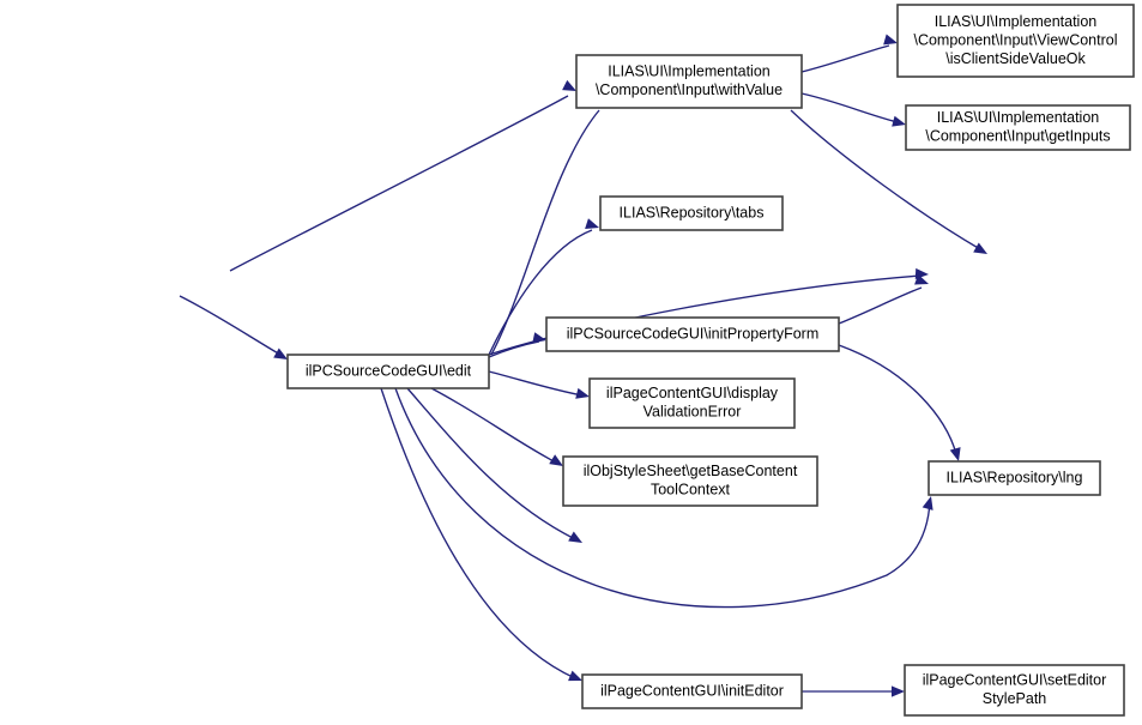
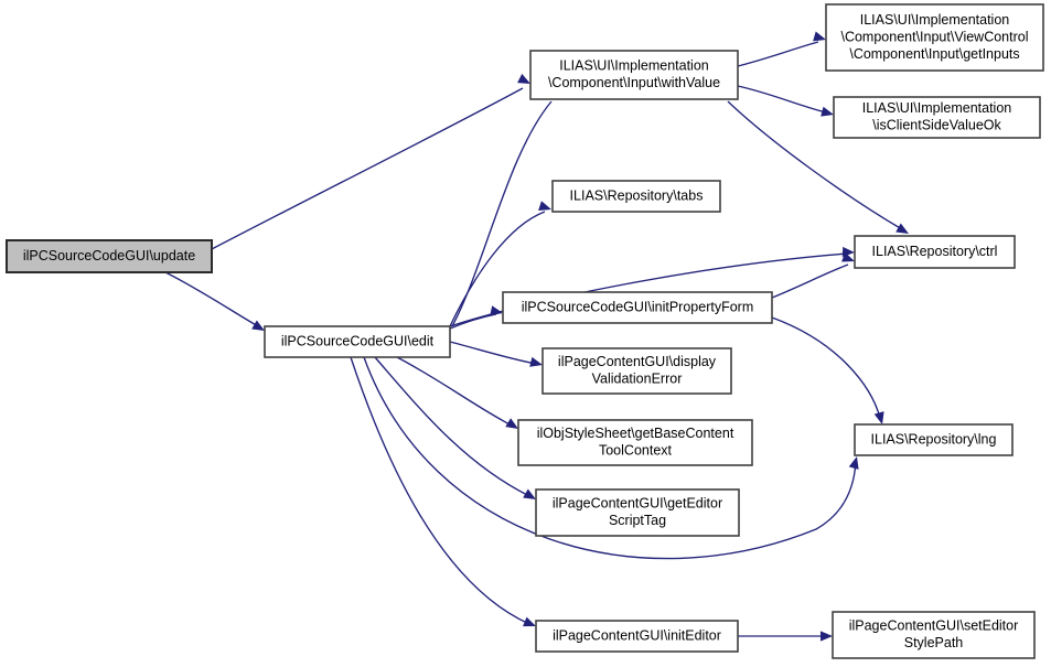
+ ilPCSourceCodeGUI\update
  ILIAS\UI\Implementation
  \Component\Input\withValue
  ILIAS\UI\Implementation
  \Component\Input\ViewControl
- \isClientSideValueOk
+ \Component\Input\getInputs
  ILIAS\UI\Implementation
- \Component\Input\getInputs
+ \isClientSideValueOk
  ILIAS\Repository\tabs
+ ILIAS\Repository\ctrl
  ilPCSourceCodeGUI\initPropertyForm
  ilPCSourceCodeGUI\edit
  ilPageContentGUI\display
  ValidationError
  ilObjStyleSheet\getBaseContent
  ToolContext
  ILIAS\Repository\lng
+ ilPageContentGUI\getEditor
+ ScriptTag
  ilPageContentGUI\initEditor
  ilPageContentGUI\setEditor
  StylePath
